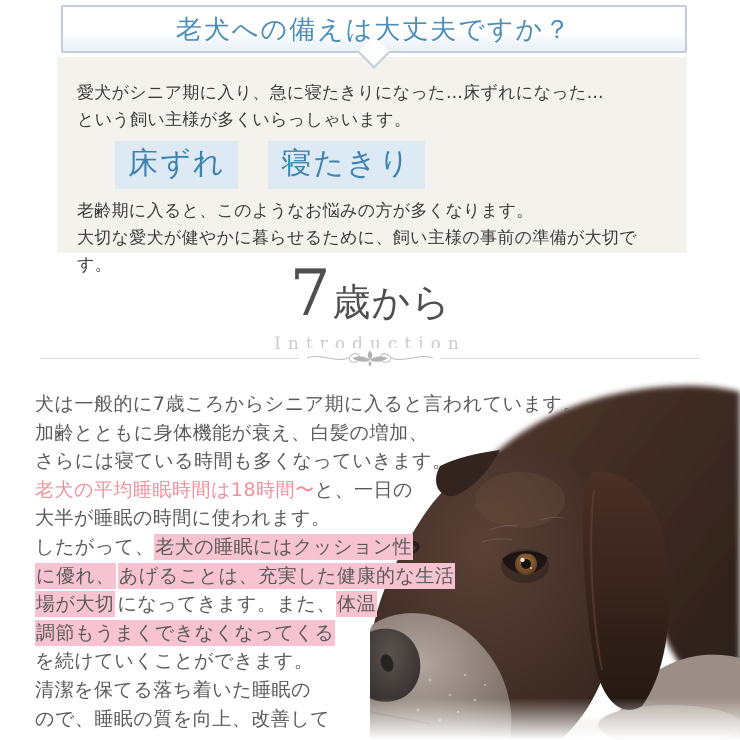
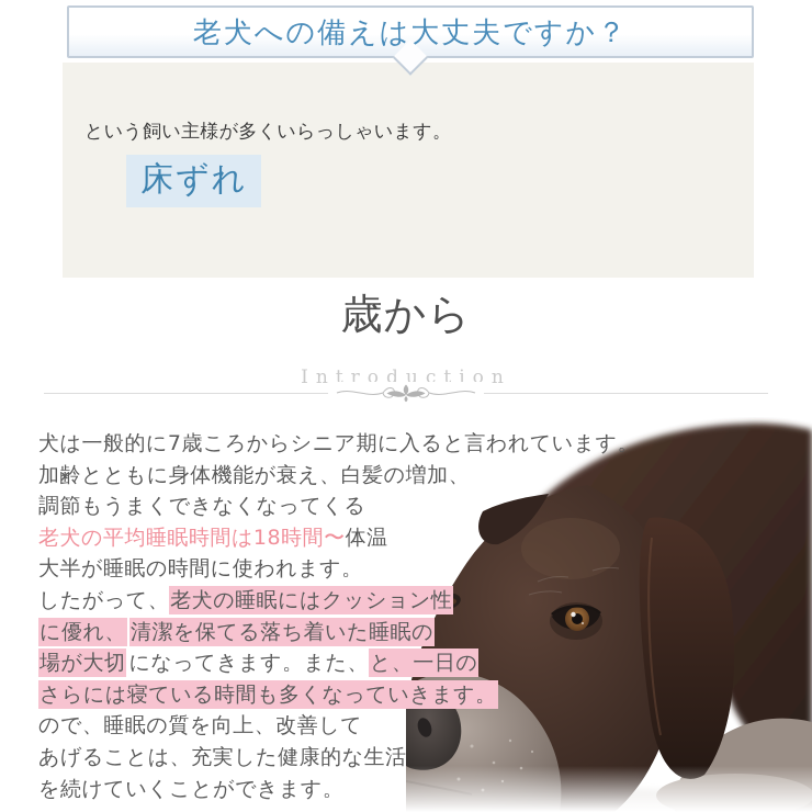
  老犬への備えは大丈夫ですか？
- 愛犬がシニア期に入り、急に寝たきりになった…床ずれになった…
  という飼い主様が多くいらっしゃいます。
  床ずれ
- 寝たきり
- 老齢期に入ると、このようなお悩みの方が多くなります。
- 大切な愛犬が健やかに暮らせるために、飼い主様の事前の準備が大切です。
- 7
  歳から
  Introduction
  犬は一般的に7歳ころからシニア期に入ると言われています。
  加齢とともに身体機能が衰え、白髪の増加、
- さらには寝ている時間も多くなっていきます。
+ 調節もうまくできなくなってくる
- 老犬の平均睡眠時間は18時間〜と、一日の
+ 老犬の平均睡眠時間は18時間〜体温
  大半が睡眠の時間に使われます。
  したがって、老犬の睡眠にはクッション性
- に優れ、 あげることは、充実した健康的な生活
+ に優れ、 清潔を保てる落ち着いた睡眠の
- 場が大切 になってきます。また、体温
+ 場が大切 になってきます。また、と、一日の
- 調節もうまくできなくなってくる
+ さらには寝ている時間も多くなっていきます。
- を続けていくことができます。
+ ので、睡眠の質を向上、改善して
- 清潔を保てる落ち着いた睡眠の
+ あげることは、充実した健康的な生活
- ので、睡眠の質を向上、改善して
+ を続けていくことができます。
